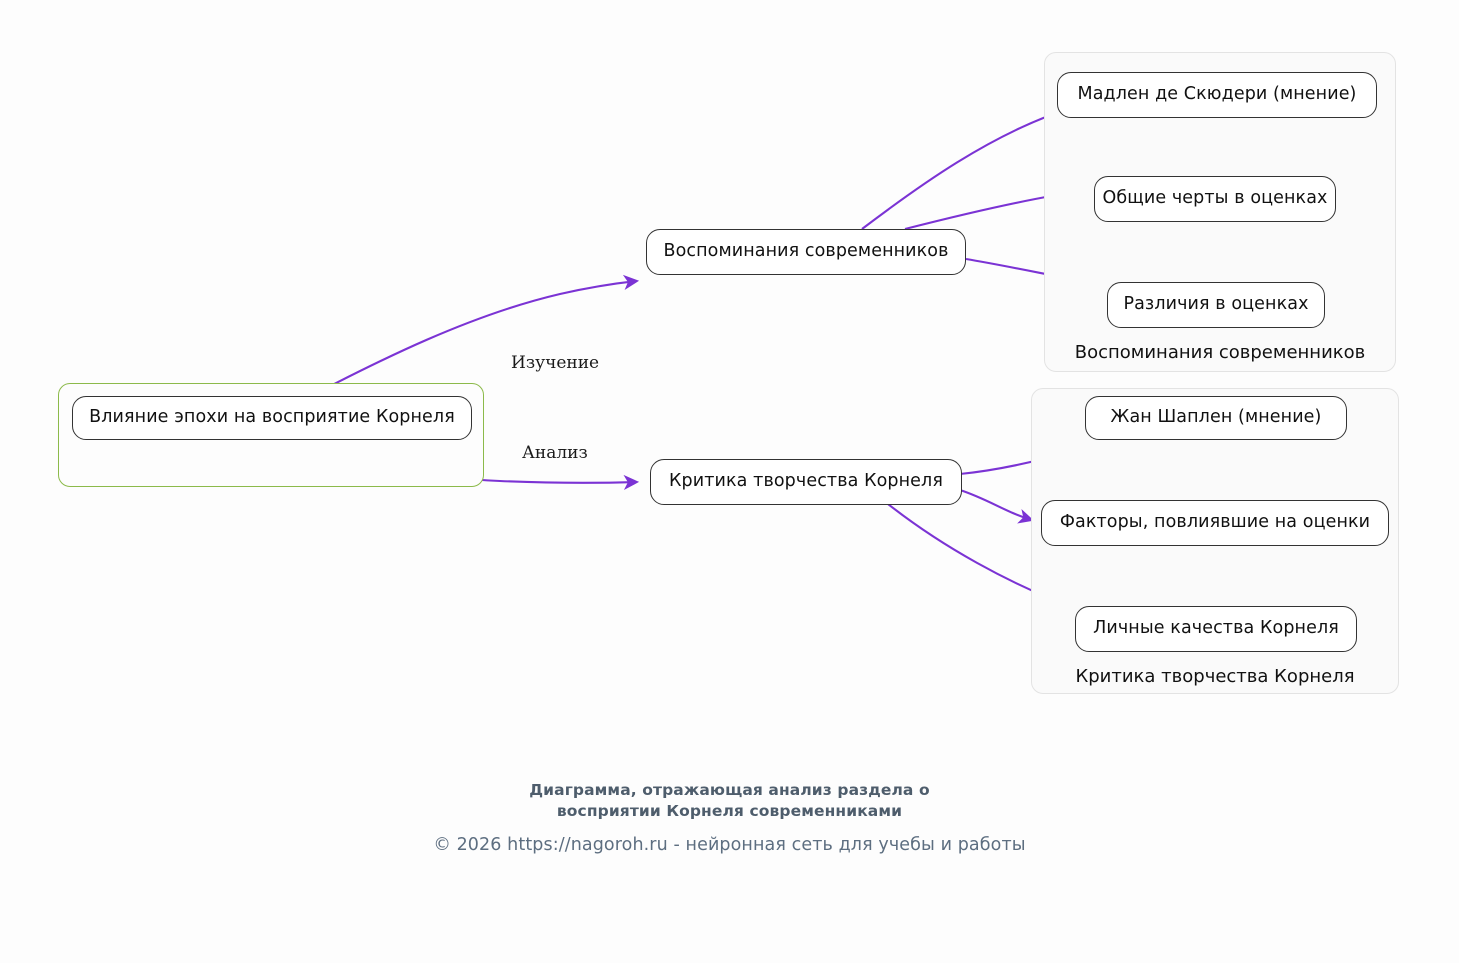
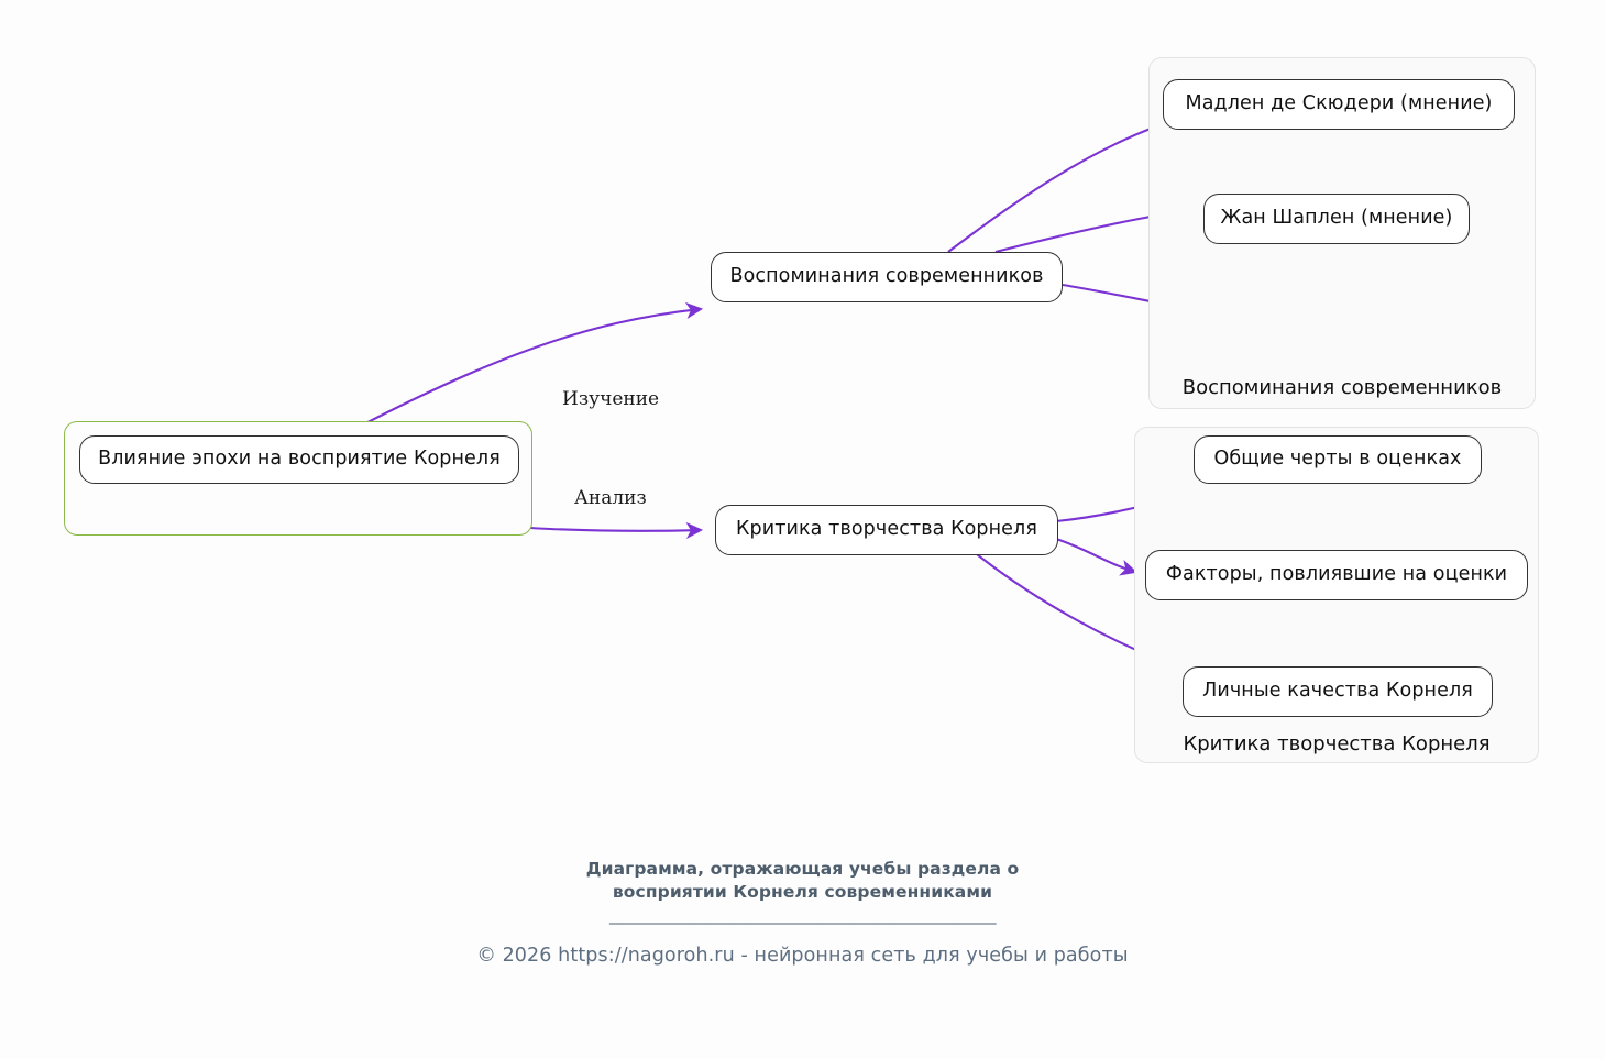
  Влияние эпохи на восприятие Корнеля
  Воспоминания современников
  Критика творчества Корнеля
  Изучение
  Анализ
  Мадлен де Скюдери (мнение)
- Общие черты в оценках
+ Жан Шаплен (мнение)
- Различия в оценках
  Воспоминания современников
- Жан Шаплен (мнение)
+ Общие черты в оценках
  Факторы, повлиявшие на оценки
  Личные качества Корнеля
  Критика творчества Корнеля
- Диаграмма, отражающая анализ раздела о
+ Диаграмма, отражающая учебы раздела о
  восприятии Корнеля современниками
+ ______________________________________________________
  © 2026 https://nagoroh.ru - нейронная сеть для учебы и работы
